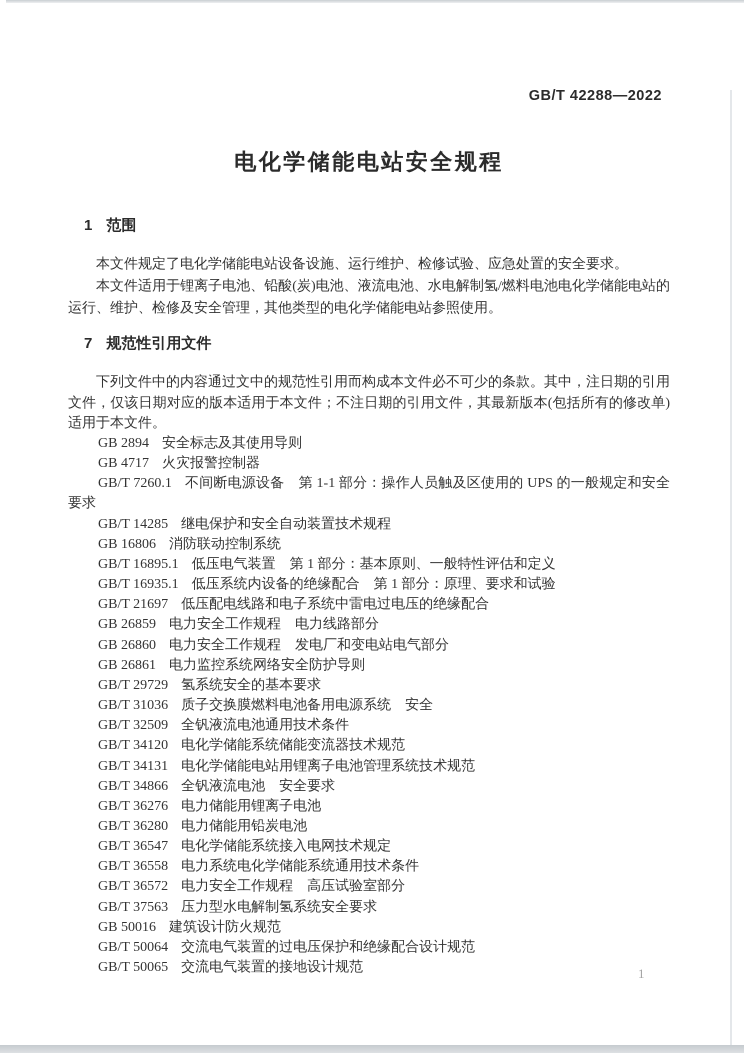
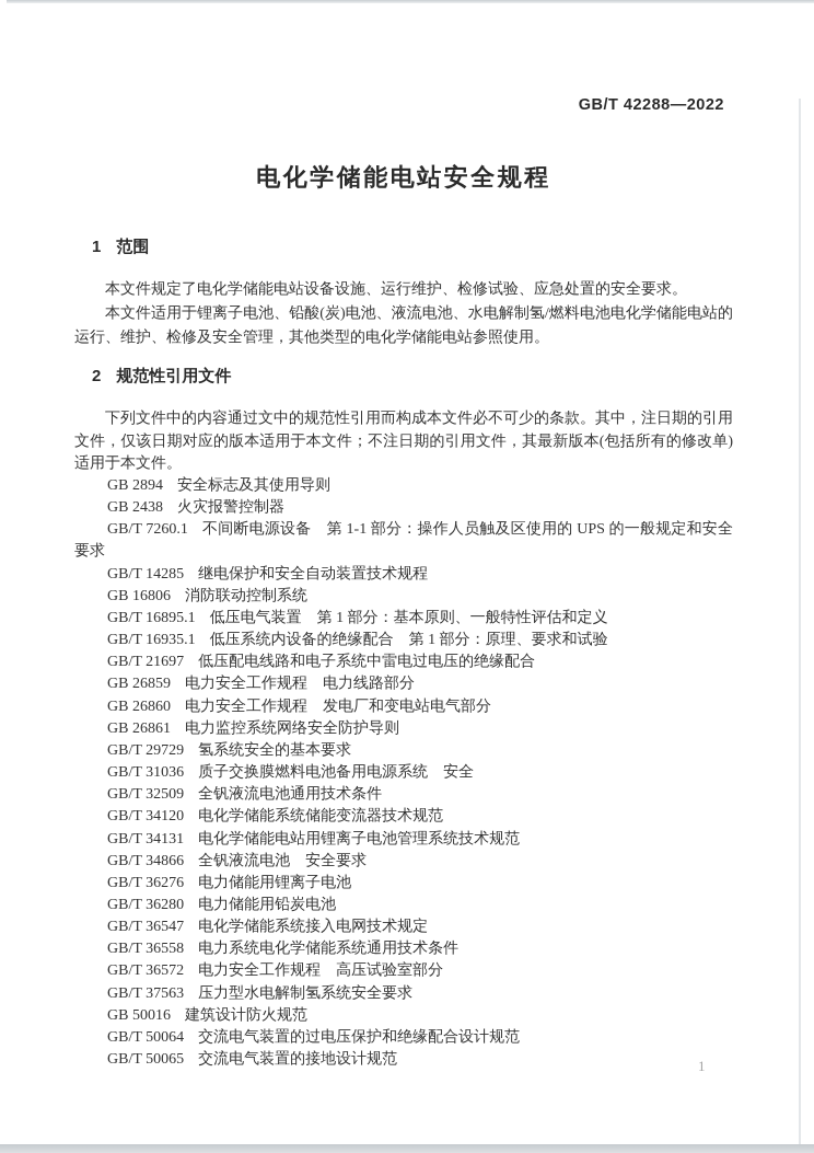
  GB/T 42288—2022
  电化学储能电站安全规程
  1 范围
  本文件规定了电化学储能电站设备设施、运行维护、检修试验、应急处置的安全要求。
  本文件适用于锂离子电池、铅酸(炭)电池、液流电池、水电解制氢/燃料电池电化学储能电站的运行、维护、检修及安全管理，其他类型的电化学储能电站参照使用。
- 7 规范性引用文件
+ 2 规范性引用文件
  下列文件中的内容通过文中的规范性引用而构成本文件必不可少的条款。其中，注日期的引用文件，仅该日期对应的版本适用于本文件；不注日期的引用文件，其最新版本(包括所有的修改单)适用于本文件。
  GB 2894 安全标志及其使用导则
- GB 4717 火灾报警控制器
+ GB 2438 火灾报警控制器
  GB/T 7260.1 不间断电源设备 第 1-1 部分：操作人员触及区使用的 UPS 的一般规定和安全要求
  GB/T 14285 继电保护和安全自动装置技术规程
  GB 16806 消防联动控制系统
  GB/T 16895.1 低压电气装置 第 1 部分：基本原则、一般特性评估和定义
  GB/T 16935.1 低压系统内设备的绝缘配合 第 1 部分：原理、要求和试验
  GB/T 21697 低压配电线路和电子系统中雷电过电压的绝缘配合
  GB 26859 电力安全工作规程 电力线路部分
  GB 26860 电力安全工作规程 发电厂和变电站电气部分
  GB 26861 电力监控系统网络安全防护导则
  GB/T 29729 氢系统安全的基本要求
  GB/T 31036 质子交换膜燃料电池备用电源系统 安全
  GB/T 32509 全钒液流电池通用技术条件
  GB/T 34120 电化学储能系统储能变流器技术规范
  GB/T 34131 电化学储能电站用锂离子电池管理系统技术规范
  GB/T 34866 全钒液流电池 安全要求
  GB/T 36276 电力储能用锂离子电池
  GB/T 36280 电力储能用铅炭电池
  GB/T 36547 电化学储能系统接入电网技术规定
  GB/T 36558 电力系统电化学储能系统通用技术条件
  GB/T 36572 电力安全工作规程 高压试验室部分
  GB/T 37563 压力型水电解制氢系统安全要求
  GB 50016 建筑设计防火规范
  GB/T 50064 交流电气装置的过电压保护和绝缘配合设计规范
  GB/T 50065 交流电气装置的接地设计规范
  1
